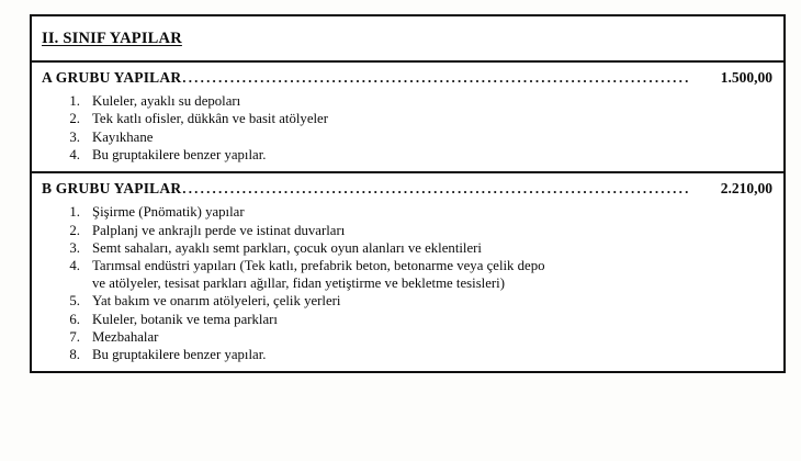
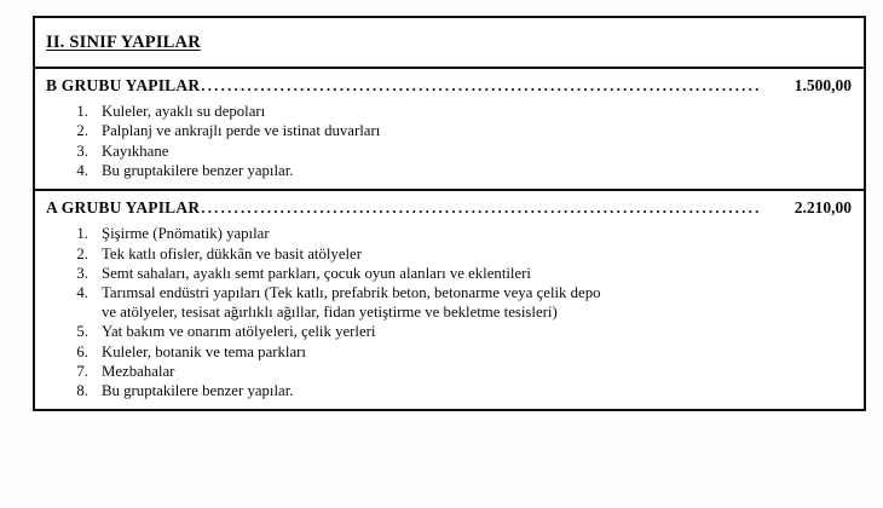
  II. SINIF YAPILAR
- A GRUBU YAPILAR
+ B GRUBU YAPILAR
  .....................................................................................
  1.500,00
  1.
  Kuleler, ayaklı su depoları
  2.
- Tek katlı ofisler, dükkân ve basit atölyeler
+ Palplanj ve ankrajlı perde ve istinat duvarları
  3.
  Kayıkhane
  4.
  Bu gruptakilere benzer yapılar.
- B GRUBU YAPILAR
+ A GRUBU YAPILAR
  .....................................................................................
  2.210,00
  1.
  Şişirme (Pnömatik) yapılar
  2.
- Palplanj ve ankrajlı perde ve istinat duvarları
+ Tek katlı ofisler, dükkân ve basit atölyeler
  3.
  Semt sahaları, ayaklı semt parkları, çocuk oyun alanları ve eklentileri
  4.
  Tarımsal endüstri yapıları (Tek katlı, prefabrik beton, betonarme veya çelik depo
- ve atölyeler, tesisat parkları ağıllar, fidan yetiştirme ve bekletme tesisleri)
+ ve atölyeler, tesisat ağırlıklı ağıllar, fidan yetiştirme ve bekletme tesisleri)
  5.
  Yat bakım ve onarım atölyeleri, çelik yerleri
  6.
  Kuleler, botanik ve tema parkları
  7.
  Mezbahalar
  8.
  Bu gruptakilere benzer yapılar.
